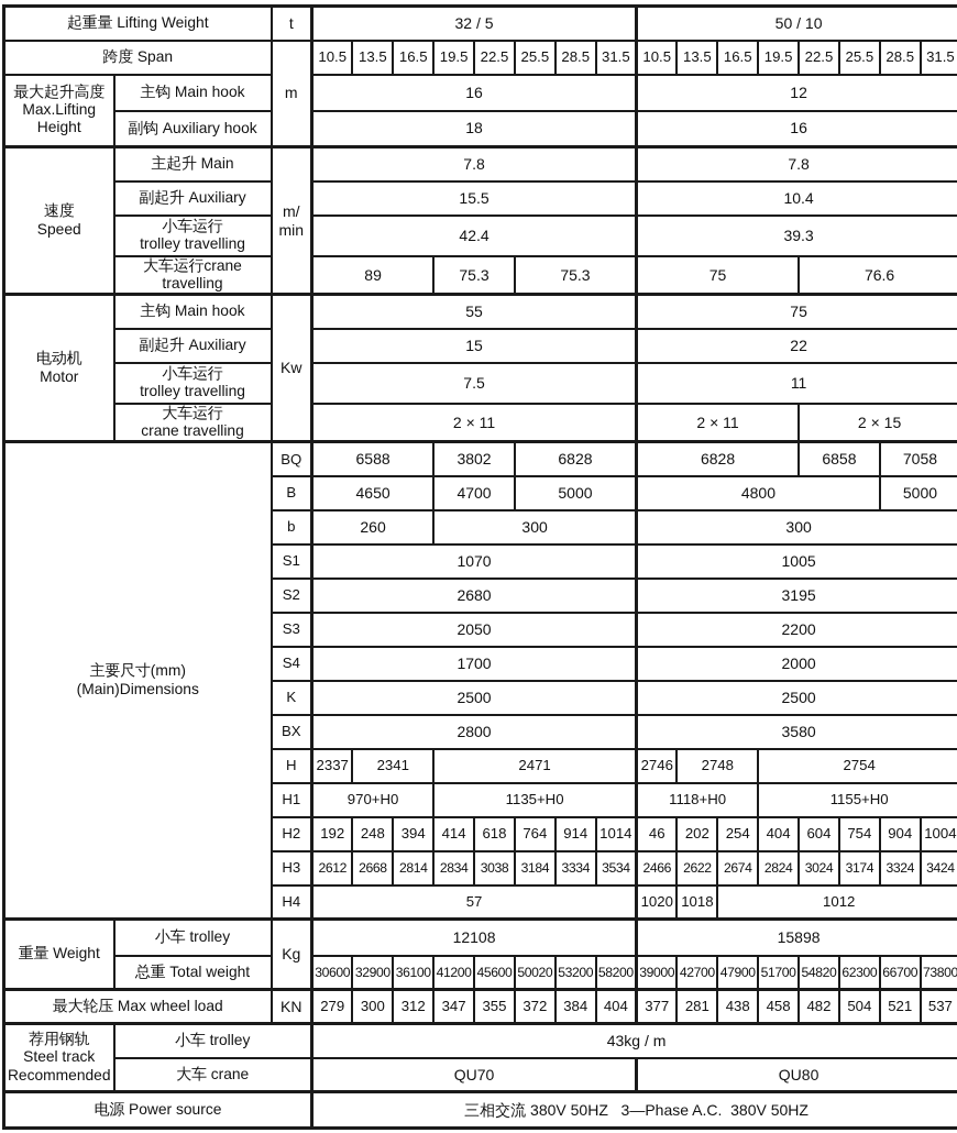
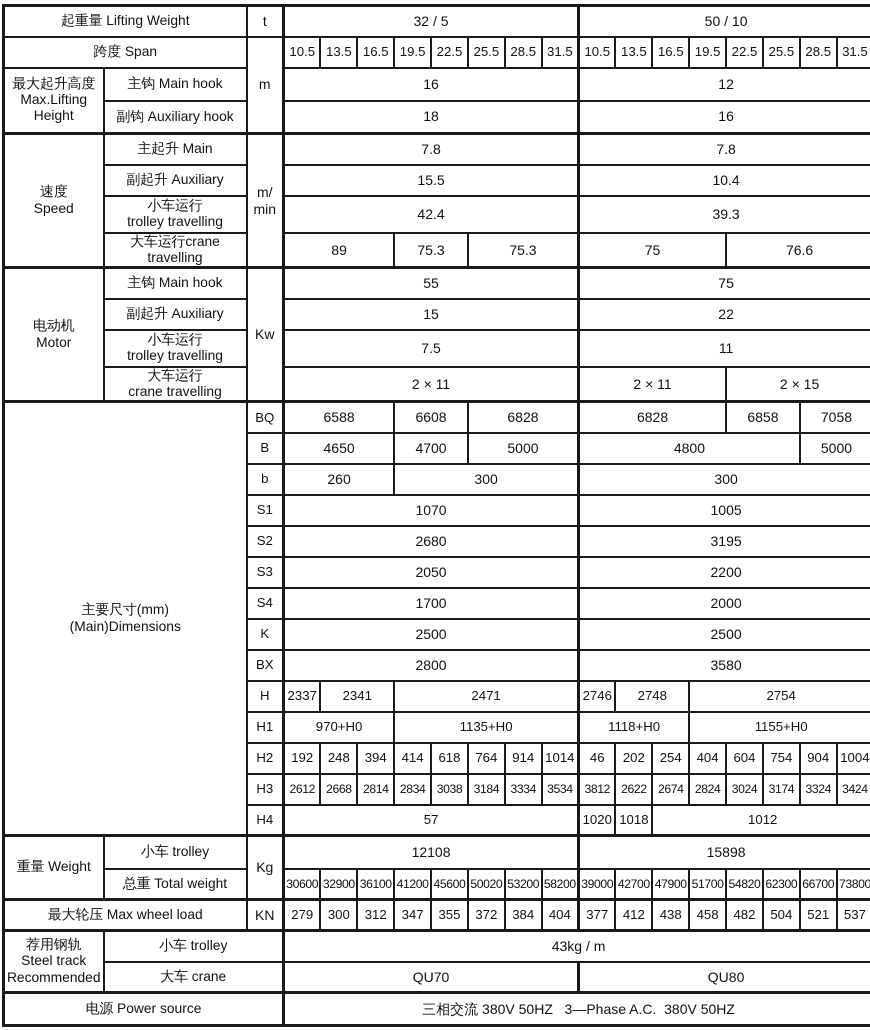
  起重量 Lifting Weight	t	32 / 5	50 / 10
  跨度 Span	m	10.5	13.5	16.5	19.5	22.5	25.5	28.5	31.5	10.5	13.5	16.5	19.5	22.5	25.5	28.5	31.5
  最大起升高度 Max.Lifting Height	主钩 Main hook	16	12
  副钩 Auxiliary hook	18	16
  速度 Speed	主起升 Main	m/ min	7.8	7.8
  副起升 Auxiliary	15.5	10.4
  小车运行 trolley travelling	42.4	39.3
  大车运行crane travelling	89	75.3	75.3	75	76.6
  电动机 Motor	主钩 Main hook	Kw	55	75
  副起升 Auxiliary	15	22
  小车运行 trolley travelling	7.5	11
  大车运行 crane travelling	2 × 11	2 × 11	2 × 15
- 主要尺寸(mm) (Main)Dimensions	BQ	6588	3802	6828	6828	6858	7058
+ 主要尺寸(mm) (Main)Dimensions	BQ	6588	6608	6828	6828	6858	7058
  B	4650	4700	5000	4800	5000
  b	260	300	300
  S1	1070	1005
  S2	2680	3195
  S3	2050	2200
  S4	1700	2000
  K	2500	2500
  BX	2800	3580
  H	2337	2341	2471	2746	2748	2754
  H1	970+H0	1135+H0	1118+H0	1155+H0
  H2	192	248	394	414	618	764	914	1014	46	202	254	404	604	754	904	1004
- H3	2612	2668	2814	2834	3038	3184	3334	3534	2466	2622	2674	2824	3024	3174	3324	3424
+ H3	2612	2668	2814	2834	3038	3184	3334	3534	3812	2622	2674	2824	3024	3174	3324	3424
  H4	57	1020	1018	1012
  重量 Weight	小车 trolley	Kg	12108	15898
  总重 Total weight	30600	32900	36100	41200	45600	50020	53200	58200	39000	42700	47900	51700	54820	62300	66700	73800
- 最大轮压 Max wheel load	KN	279	300	312	347	355	372	384	404	377	281	438	458	482	504	521	537
+ 最大轮压 Max wheel load	KN	279	300	312	347	355	372	384	404	377	412	438	458	482	504	521	537
  荐用钢轨 Steel track Recommended	小车 trolley	43kg / m
  大车 crane	QU70	QU80
  电源 Power source	三相交流 380V 50HZ 3—Phase A.C. 380V 50HZ
